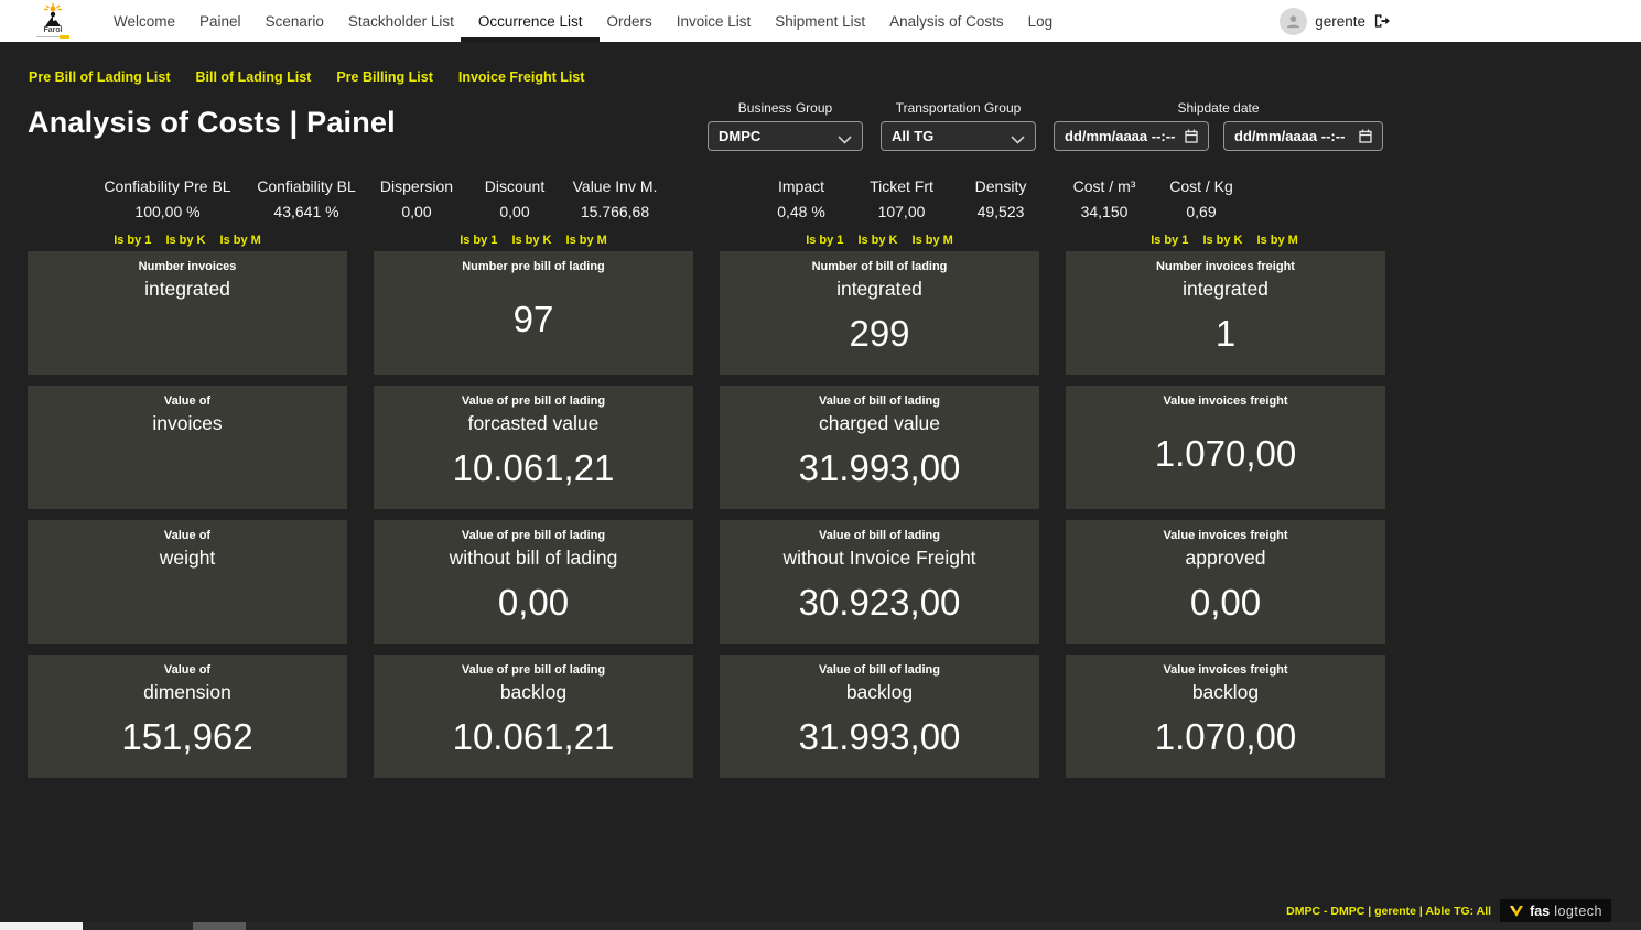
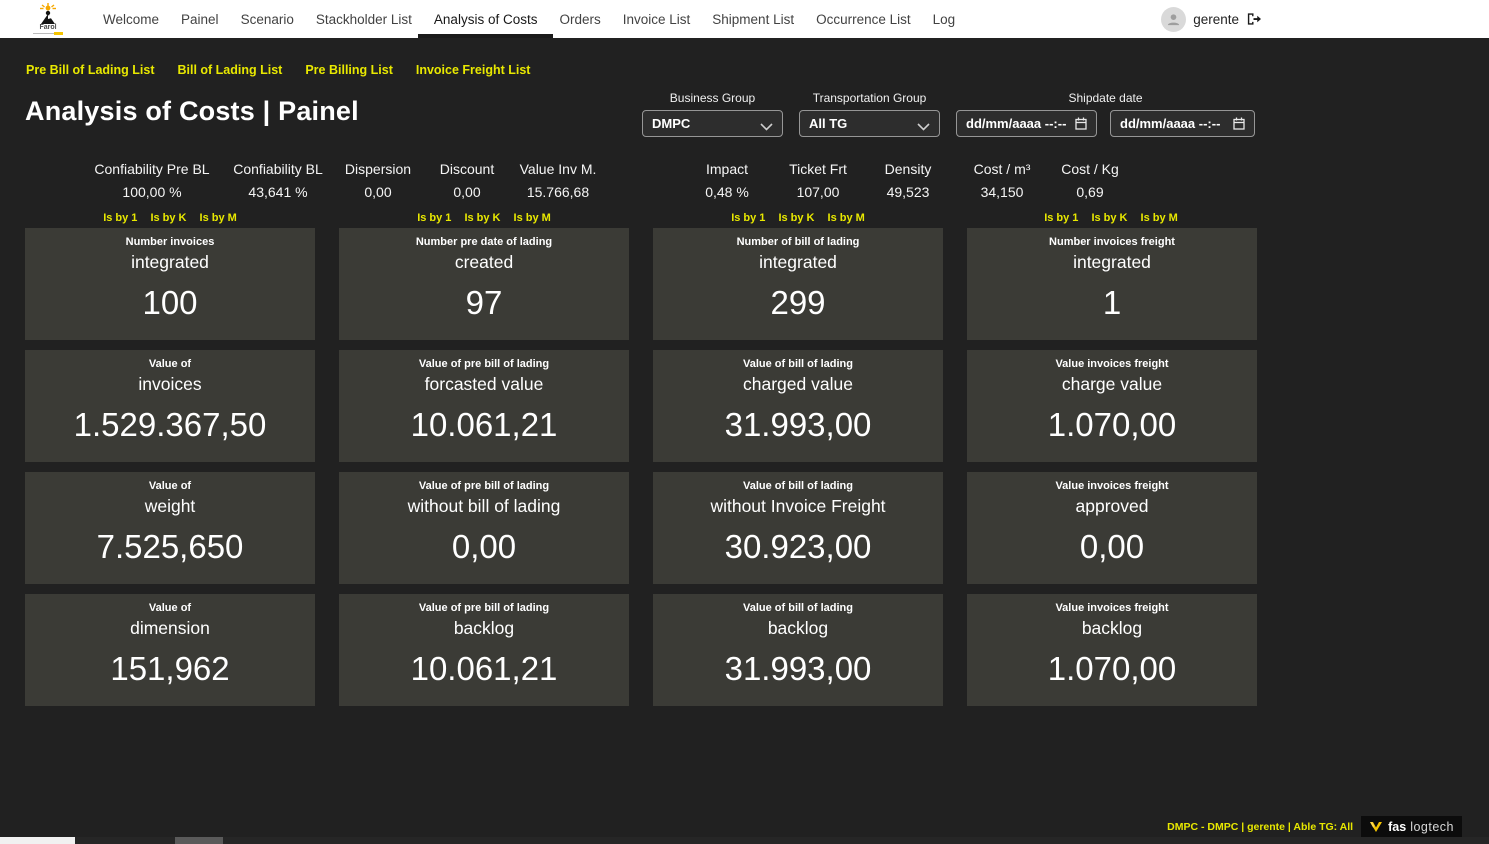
  Welcome
  Painel
  Scenario
  Stackholder List
- Occurrence List
+ Analysis of Costs
  Orders
  Invoice List
  Shipment List
- Analysis of Costs
+ Occurrence List
  Log
  gerente
  Pre Bill of Lading List
  Bill of Lading List
  Pre Billing List
  Invoice Freight List
  Analysis of Costs | Painel
  Business Group
  DMPC
  Transportation Group
  All TG
  Shipdate date
  dd/mm/aaaa --:--
  dd/mm/aaaa --:--
  Confiability Pre BL
  100,00 %
  Confiability BL
  43,641 %
  Dispersion
  0,00
  Discount
  0,00
  Value Inv M.
  15.766,68
  Impact
  0,48 %
  Ticket Frt
  107,00
  Density
  49,523
  Cost / m³
  34,150
  Cost / Kg
  0,69
  Is by 1
  Is by K
  Is by M
  Is by 1
  Is by K
  Is by M
  Is by 1
  Is by K
  Is by M
  Is by 1
  Is by K
  Is by M
  Number invoices
  integrated
+ 100
- Number pre bill of lading
+ Number pre date of lading
+ created
  97
  Number of bill of lading
  integrated
  299
  Number invoices freight
  integrated
  1
  Value of
  invoices
+ 1.529.367,50
  Value of pre bill of lading
  forcasted value
  10.061,21
  Value of bill of lading
  charged value
  31.993,00
  Value invoices freight
+ charge value
  1.070,00
  Value of
  weight
+ 7.525,650
  Value of pre bill of lading
  without bill of lading
  0,00
  Value of bill of lading
  without Invoice Freight
  30.923,00
  Value invoices freight
  approved
  0,00
  Value of
  dimension
  151,962
  Value of pre bill of lading
  backlog
  10.061,21
  Value of bill of lading
  backlog
  31.993,00
  Value invoices freight
  backlog
  1.070,00
  DMPC - DMPC | gerente | Able TG: All
  fas
  logtech
